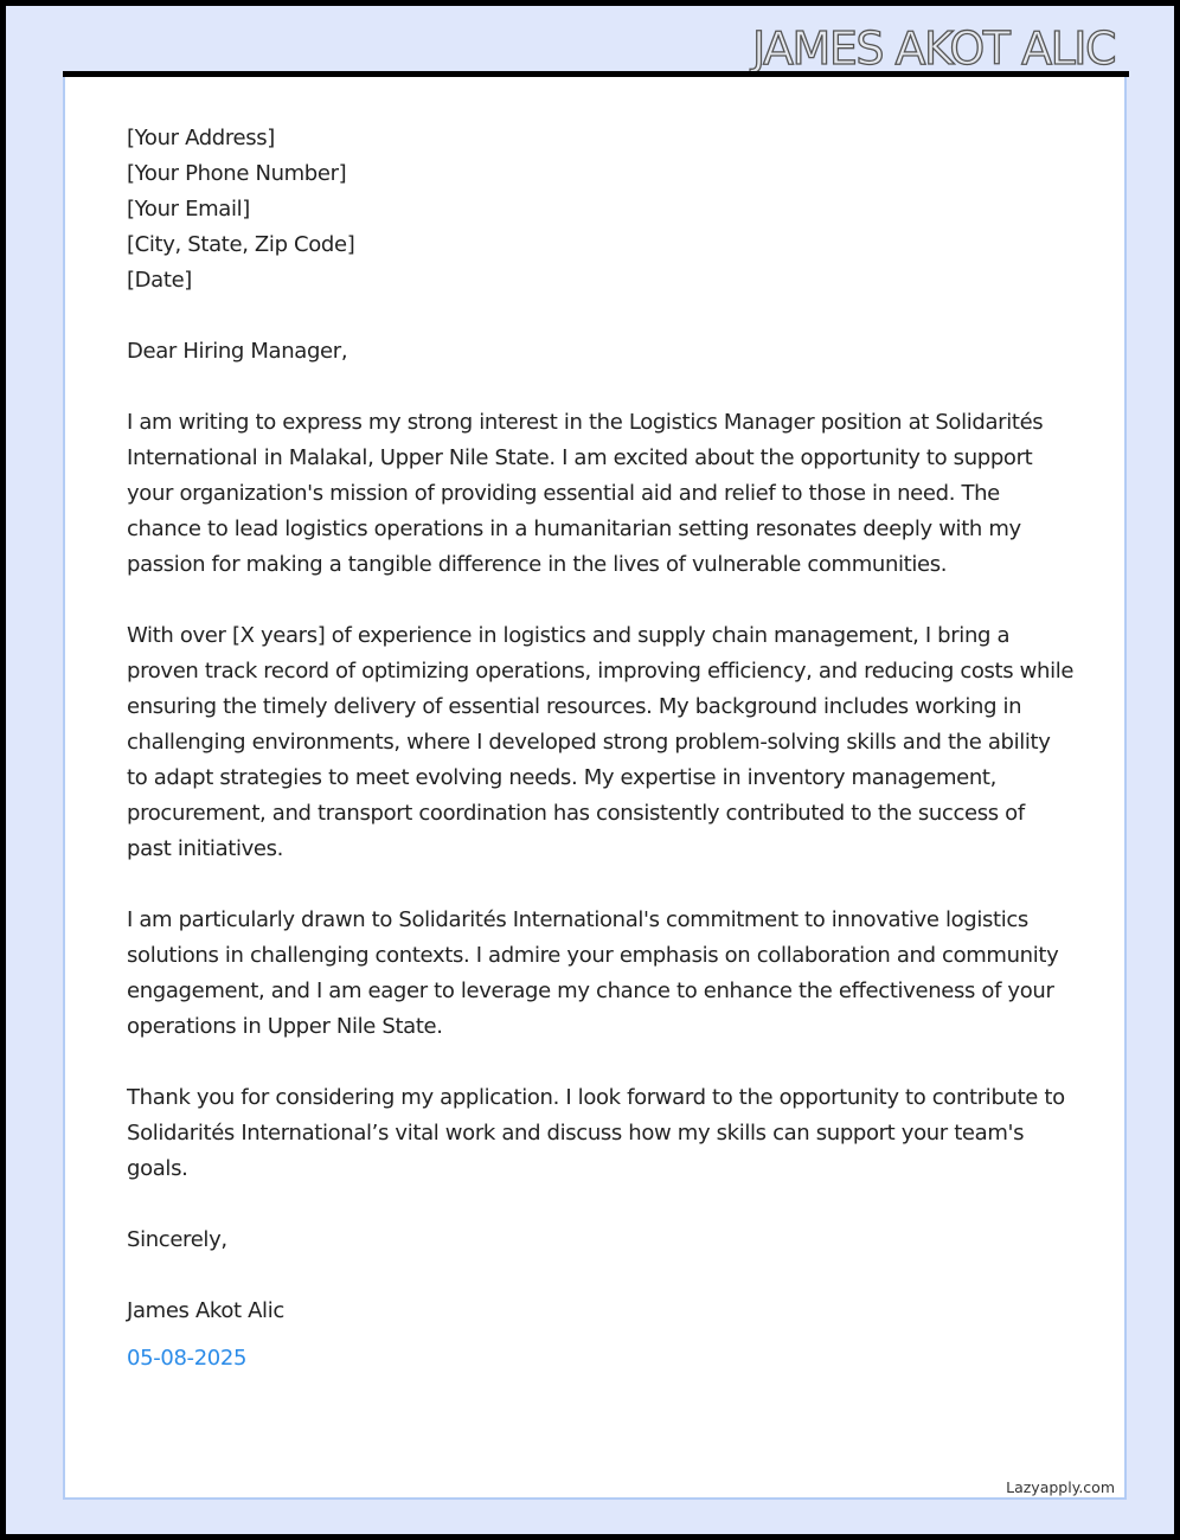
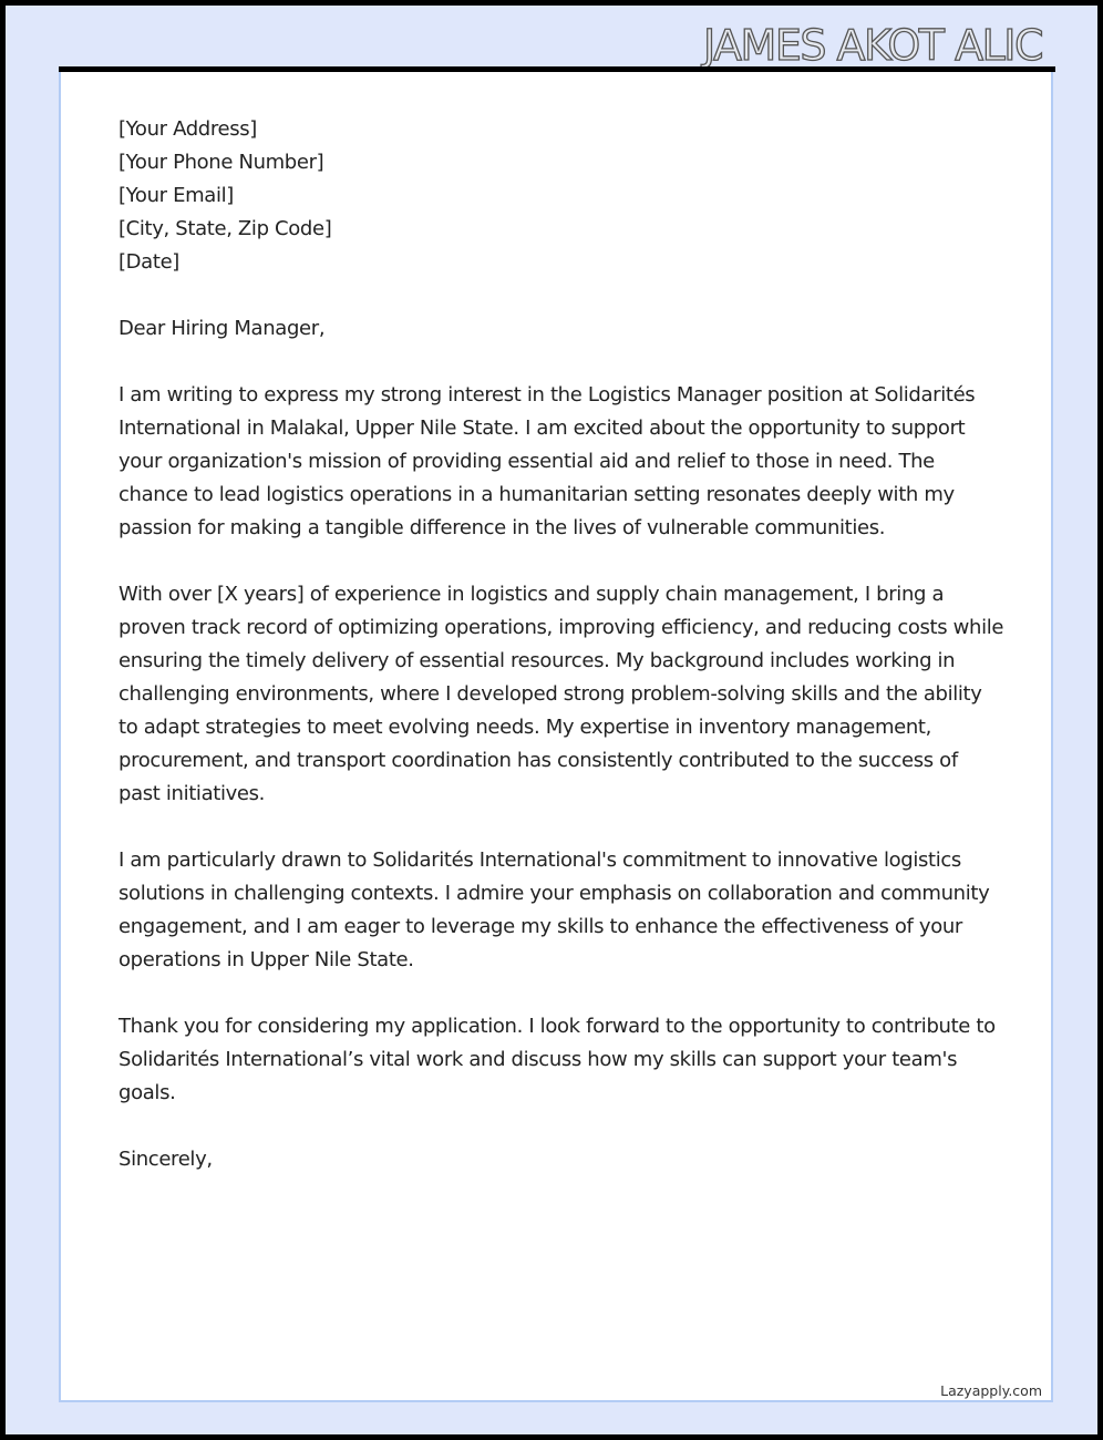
  JAMES AKOT ALIC
  [Your Address]
  [Your Phone Number]
  [Your Email]
  [City, State, Zip Code]
  [Date]
  Dear Hiring Manager,
  I am writing to express my strong interest in the Logistics Manager position at Solidarités International in Malakal, Upper Nile State. I am excited about the opportunity to support your organization's mission of providing essential aid and relief to those in need. The chance to lead logistics operations in a humanitarian setting resonates deeply with my passion for making a tangible difference in the lives of vulnerable communities.
  With over [X years] of experience in logistics and supply chain management, I bring a proven track record of optimizing operations, improving efficiency, and reducing costs while ensuring the timely delivery of essential resources. My background includes working in challenging environments, where I developed strong problem-solving skills and the ability to adapt strategies to meet evolving needs. My expertise in inventory management, procurement, and transport coordination has consistently contributed to the success of past initiatives.
- I am particularly drawn to Solidarités International's commitment to innovative logistics solutions in challenging contexts. I admire your emphasis on collaboration and community engagement, and I am eager to leverage my chance to enhance the effectiveness of your operations in Upper Nile State.
+ I am particularly drawn to Solidarités International's commitment to innovative logistics solutions in challenging contexts. I admire your emphasis on collaboration and community engagement, and I am eager to leverage my skills to enhance the effectiveness of your operations in Upper Nile State.
  Thank you for considering my application. I look forward to the opportunity to contribute to Solidarités International’s vital work and discuss how my skills can support your team's goals.
  Sincerely,
- James Akot Alic
- 05-08-2025
  Lazyapply.com
